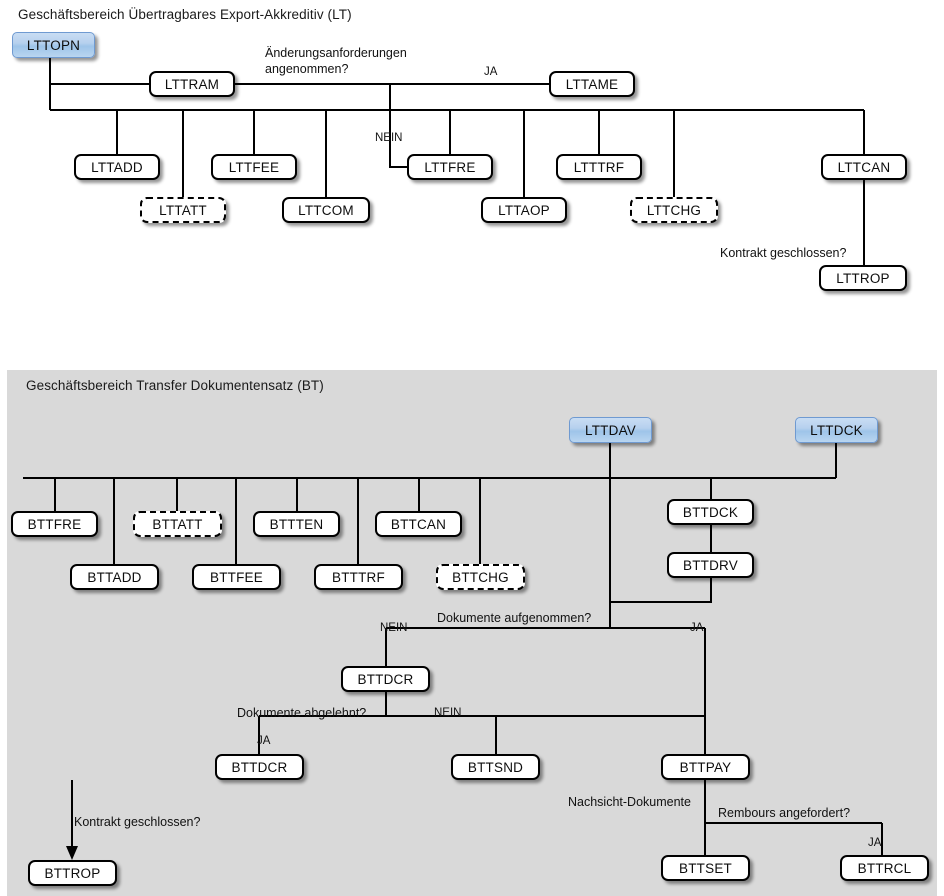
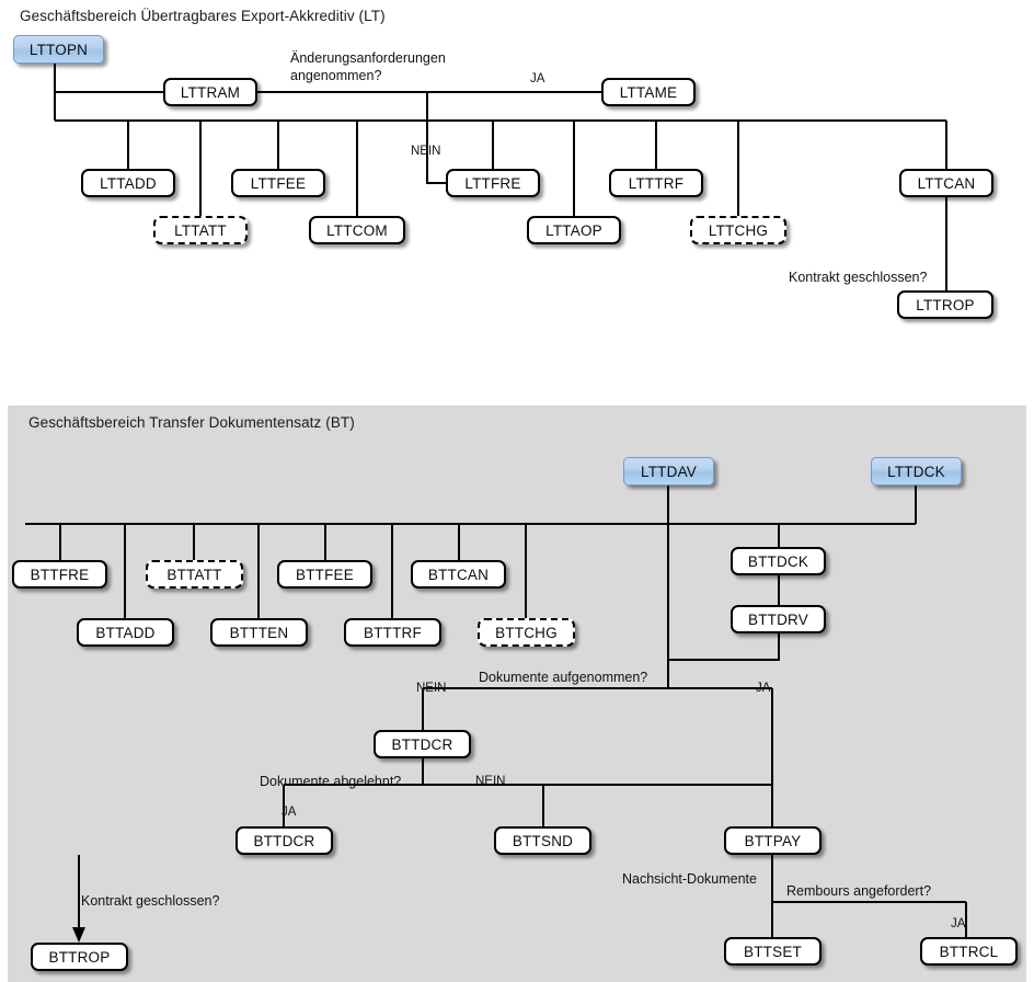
  Geschäftsbereich Übertragbares Export-Akkreditiv (LT)
  Geschäftsbereich Transfer Dokumentensatz (BT)
  LTTOPN
  LTTRAM
  LTTAME
  LTTADD
  LTTFEE
  LTTFRE
  LTTTRF
  LTTCAN
  LTTATT
  LTTCOM
  LTTAOP
  LTTCHG
  LTTROP
  Änderungsanforderungen
  angenommen?
  JA
  NEIN
  Kontrakt geschlossen?
  LTTDAV
  LTTDCK
  BTTDCK
  BTTDRV
  BTTFRE
  BTTATT
- BTTTEN
+ BTTFEE
  BTTCAN
  BTTADD
- BTTFEE
+ BTTTEN
  BTTTRF
  BTTCHG
  BTTDCR
  BTTDCR
  BTTSND
  BTTPAY
  BTTSET
  BTTRCL
  BTTROP
  Dokumente aufgenommen?
  NEIN
  JA
  Dokumente abgelehnt?
  NEIN
  JA
  Nachsicht-Dokumente
  Rembours angefordert?
  JA
  Kontrakt geschlossen?
